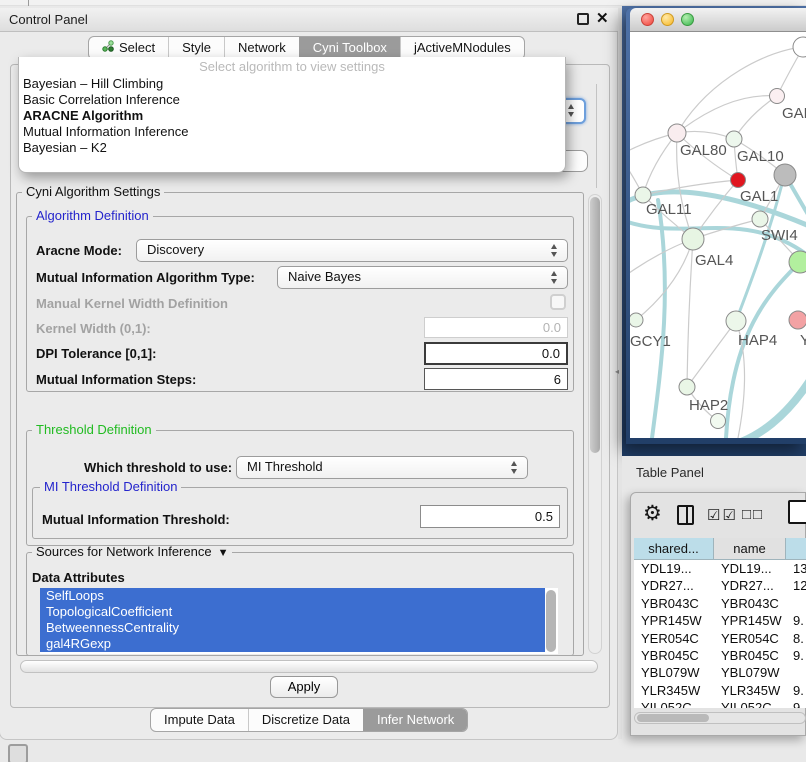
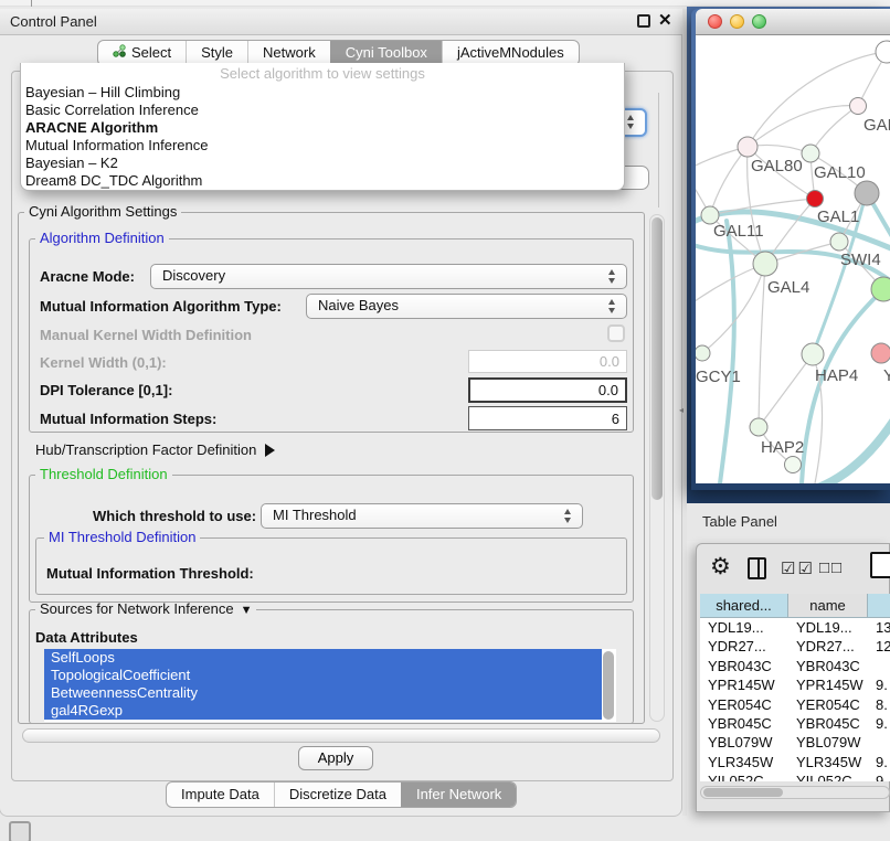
  Control Panel
  ✕
  Select
  Style
  Network
  Cyni Toolbox
  jActiveMNodules
  Cyni Algorithm Settings
  Algorithm Definition
  Aracne Mode:
  Discovery
  Mutual Information Algorithm Type:
  Naive Bayes
  Manual Kernel Width Definition
  Kernel Width (0,1):
  0.0
  DPI Tolerance [0,1]:
  0.0
  Mutual Information Steps:
  6
+ Hub/Transcription Factor Definition
  Threshold Definition
  Which threshold to use:
  MI Threshold
  MI Threshold Definition
  Mutual Information Threshold:
- 0.5
  Sources for Network Inference ▼
  Data Attributes
  SelfLoops
  TopologicalCoefficient
  BetweennessCentrality
  gal4RGexp
  Apply
  Impute Data
  Discretize Data
  Infer Network
  Select algorithm to view settings
  Bayesian – Hill Climbing
  Basic Correlation Inference
  ARACNE Algorithm
  Mutual Information Inference
  Bayesian – K2
+ Dream8 DC_TDC Algorithm
  ◂
  GAL80
  GAL10
  GAL1
  GAL11
  SWI4
  GAL4
  GCY1
  HAP4
  Y
  HAP2
  Table Panel
  ⚙
  ☑☑
  □□
  shared...
  name
  YDL19...
  YDL19...
  13
  YDR27...
  YDR27...
  12
  YBR043C
  YBR043C
  YPR145W
  YPR145W
  9.
  YER054C
  YER054C
  8.
  YBR045C
  YBR045C
  9.
  YBL079W
  YBL079W
  YLR345W
  YLR345W
  9.
  YIL052C
  YIL052C
  9.
